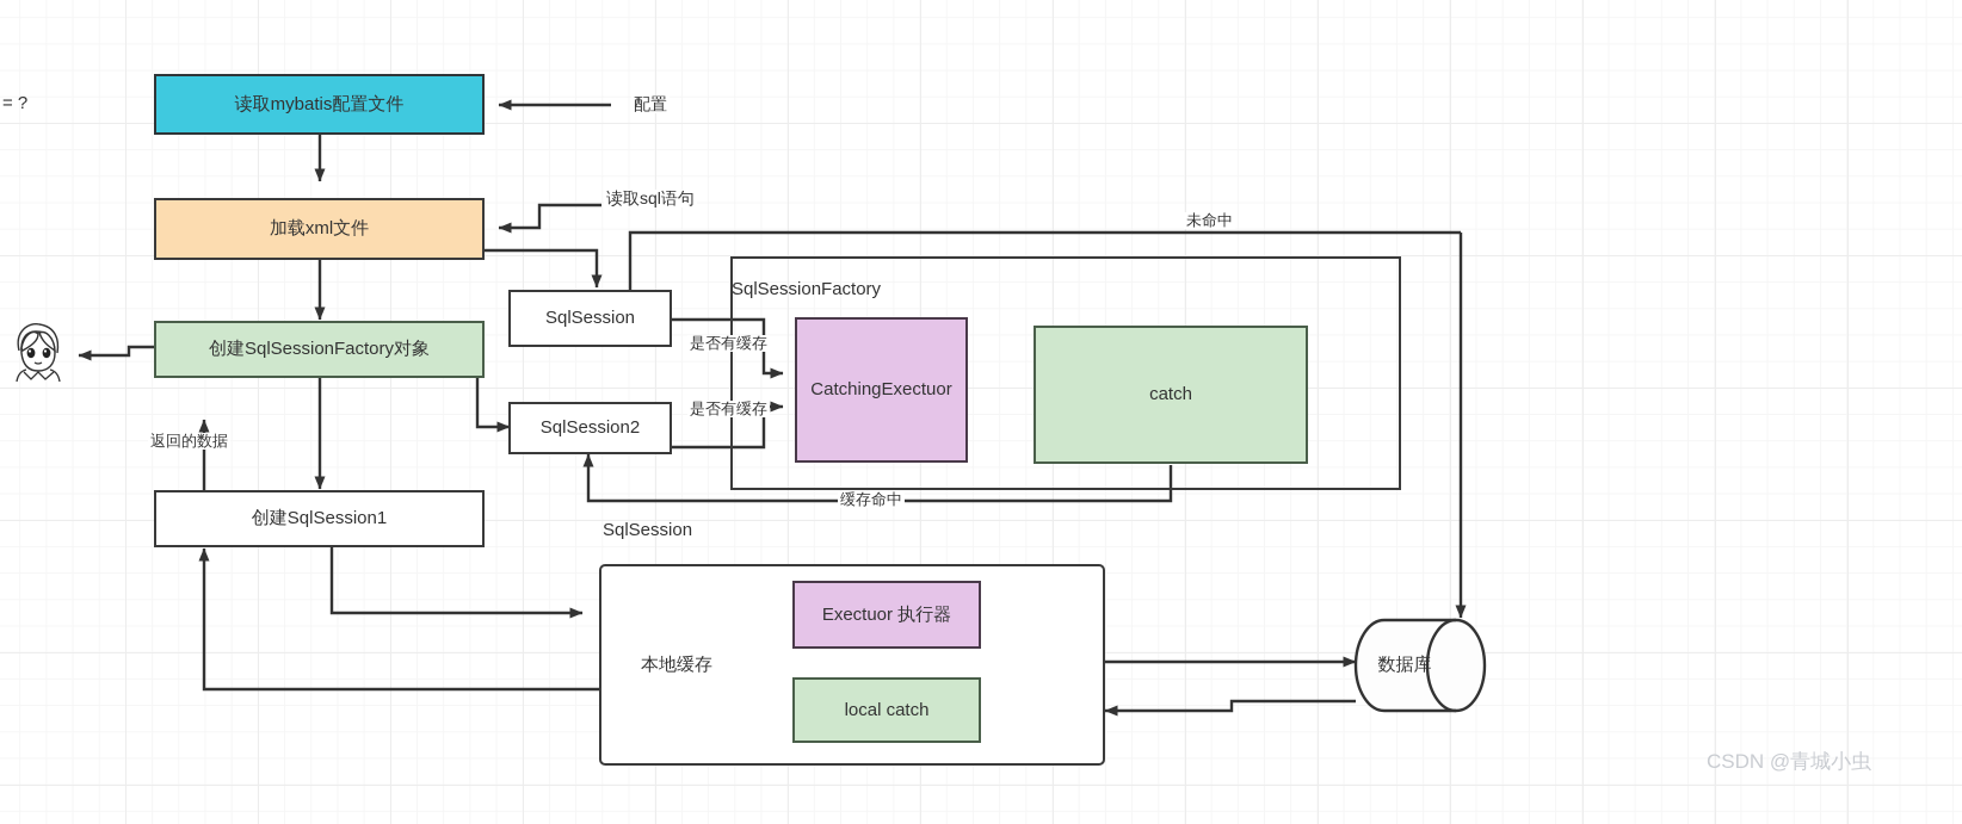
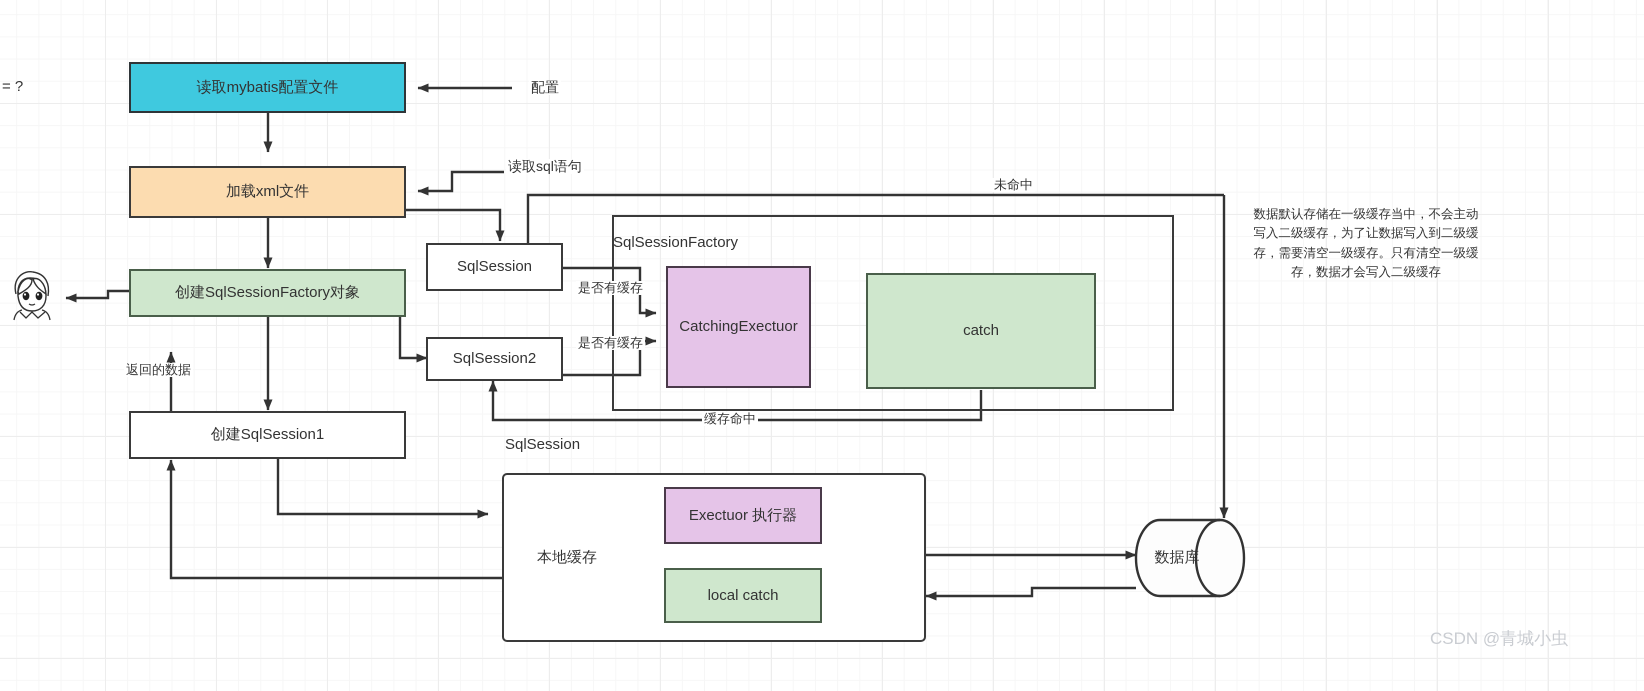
  = ?
  读取mybatis配置文件
  加载xml文件
  创建SqlSessionFactory对象
  创建SqlSession1
  SqlSession
  SqlSession2
  SqlSessionFactory
  CatchingExectuor
  catch
  SqlSession
  本地缓存
  Exectuor 执行器
  local catch
  数据库
  配置
  读取sql语句
  返回的数据
  是否有缓存
  是否有缓存
  缓存命中
  未命中
+ 数据默认存储在一级缓存当中，不会主动
+ 写入二级缓存，为了让数据写入到二级缓
+ 存，需要清空一级缓存。只有清空一级缓
+ 存，数据才会写入二级缓存
  CSDN @青城小虫
